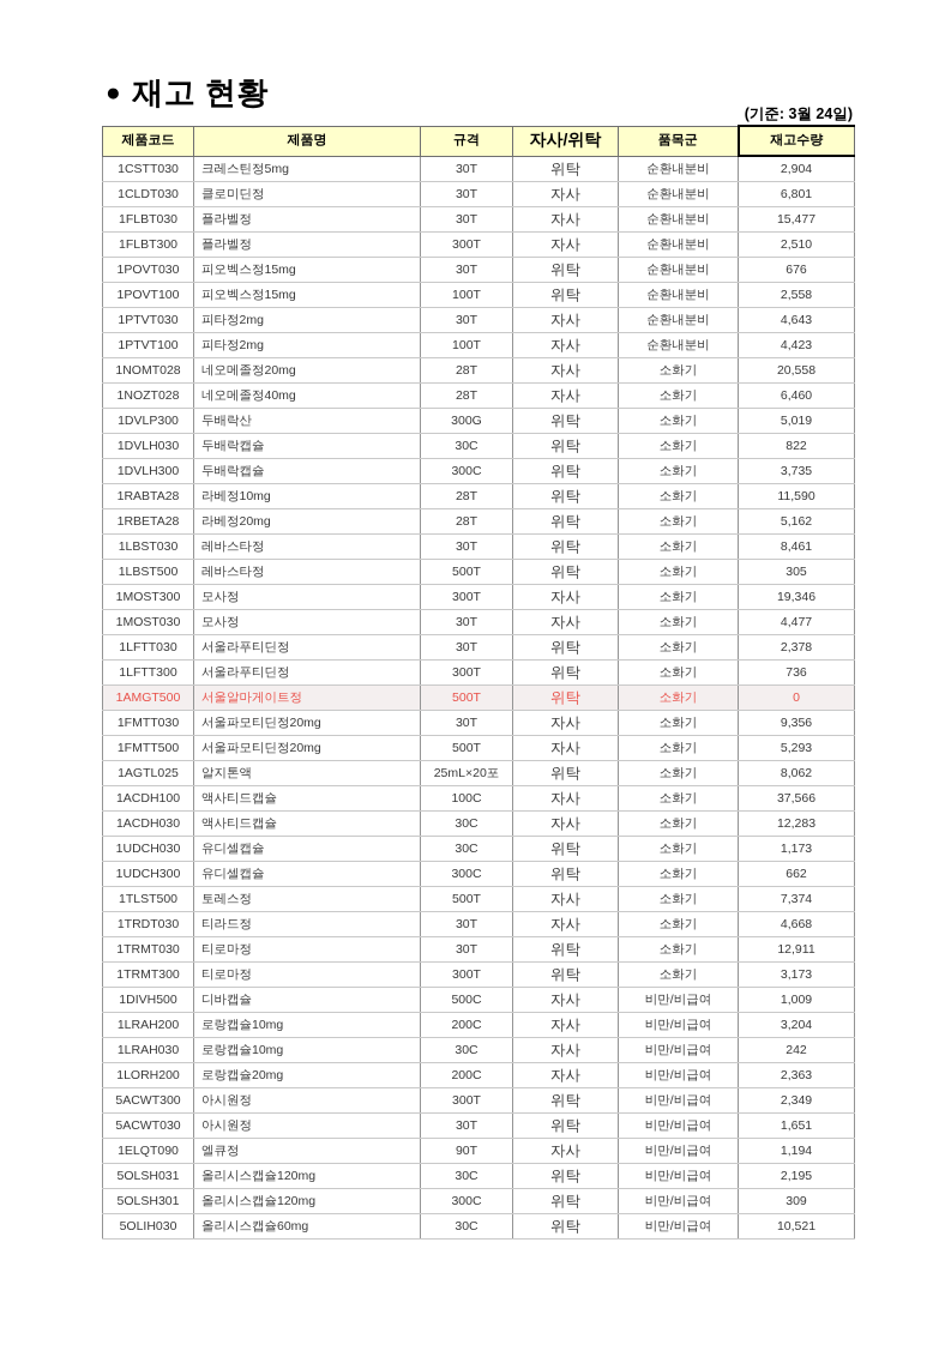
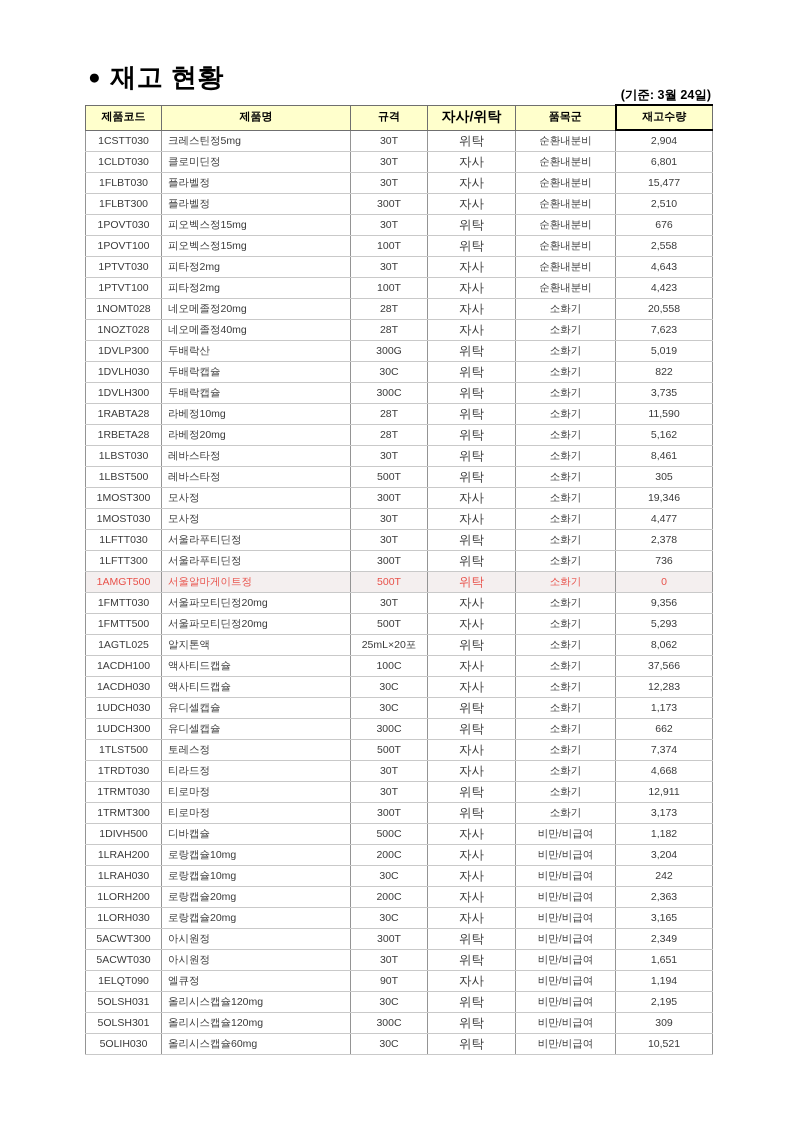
  ● 재고 현황
  (기준: 3월 24일)
  제품코드	제품명	규격	자사/위탁	품목군	재고수량
  1CSTT030	크레스틴정5mg	30T	위탁	순환내분비	2,904
  1CLDT030	클로미딘정	30T	자사	순환내분비	6,801
  1FLBT030	플라벨정	30T	자사	순환내분비	15,477
  1FLBT300	플라벨정	300T	자사	순환내분비	2,510
  1POVT030	피오벡스정15mg	30T	위탁	순환내분비	676
  1POVT100	피오벡스정15mg	100T	위탁	순환내분비	2,558
  1PTVT030	피타정2mg	30T	자사	순환내분비	4,643
  1PTVT100	피타정2mg	100T	자사	순환내분비	4,423
  1NOMT028	네오메졸정20mg	28T	자사	소화기	20,558
- 1NOZT028	네오메졸정40mg	28T	자사	소화기	6,460
+ 1NOZT028	네오메졸정40mg	28T	자사	소화기	7,623
  1DVLP300	두배락산	300G	위탁	소화기	5,019
  1DVLH030	두배락캡슐	30C	위탁	소화기	822
  1DVLH300	두배락캡슐	300C	위탁	소화기	3,735
  1RABTA28	라베정10mg	28T	위탁	소화기	11,590
  1RBETA28	라베정20mg	28T	위탁	소화기	5,162
  1LBST030	레바스타정	30T	위탁	소화기	8,461
  1LBST500	레바스타정	500T	위탁	소화기	305
  1MOST300	모사정	300T	자사	소화기	19,346
  1MOST030	모사정	30T	자사	소화기	4,477
  1LFTT030	서울라푸티딘정	30T	위탁	소화기	2,378
  1LFTT300	서울라푸티딘정	300T	위탁	소화기	736
  1AMGT500	서울알마게이트정	500T	위탁	소화기	0
  1FMTT030	서울파모티딘정20mg	30T	자사	소화기	9,356
  1FMTT500	서울파모티딘정20mg	500T	자사	소화기	5,293
  1AGTL025	알지톤액	25mL×20포	위탁	소화기	8,062
  1ACDH100	액사티드캡슐	100C	자사	소화기	37,566
  1ACDH030	액사티드캡슐	30C	자사	소화기	12,283
  1UDCH030	유디셀캡슐	30C	위탁	소화기	1,173
  1UDCH300	유디셀캡슐	300C	위탁	소화기	662
  1TLST500	토레스정	500T	자사	소화기	7,374
  1TRDT030	티라드정	30T	자사	소화기	4,668
  1TRMT030	티로마정	30T	위탁	소화기	12,911
  1TRMT300	티로마정	300T	위탁	소화기	3,173
- 1DIVH500	디바캡슐	500C	자사	비만/비급여	1,009
+ 1DIVH500	디바캡슐	500C	자사	비만/비급여	1,182
  1LRAH200	로랑캡슐10mg	200C	자사	비만/비급여	3,204
  1LRAH030	로랑캡슐10mg	30C	자사	비만/비급여	242
  1LORH200	로랑캡슐20mg	200C	자사	비만/비급여	2,363
+ 1LORH030	로랑캡슐20mg	30C	자사	비만/비급여	3,165
  5ACWT300	아시원정	300T	위탁	비만/비급여	2,349
  5ACWT030	아시원정	30T	위탁	비만/비급여	1,651
  1ELQT090	엘큐정	90T	자사	비만/비급여	1,194
  5OLSH031	올리시스캡슐120mg	30C	위탁	비만/비급여	2,195
  5OLSH301	올리시스캡슐120mg	300C	위탁	비만/비급여	309
  5OLIH030	올리시스캡슐60mg	30C	위탁	비만/비급여	10,521
